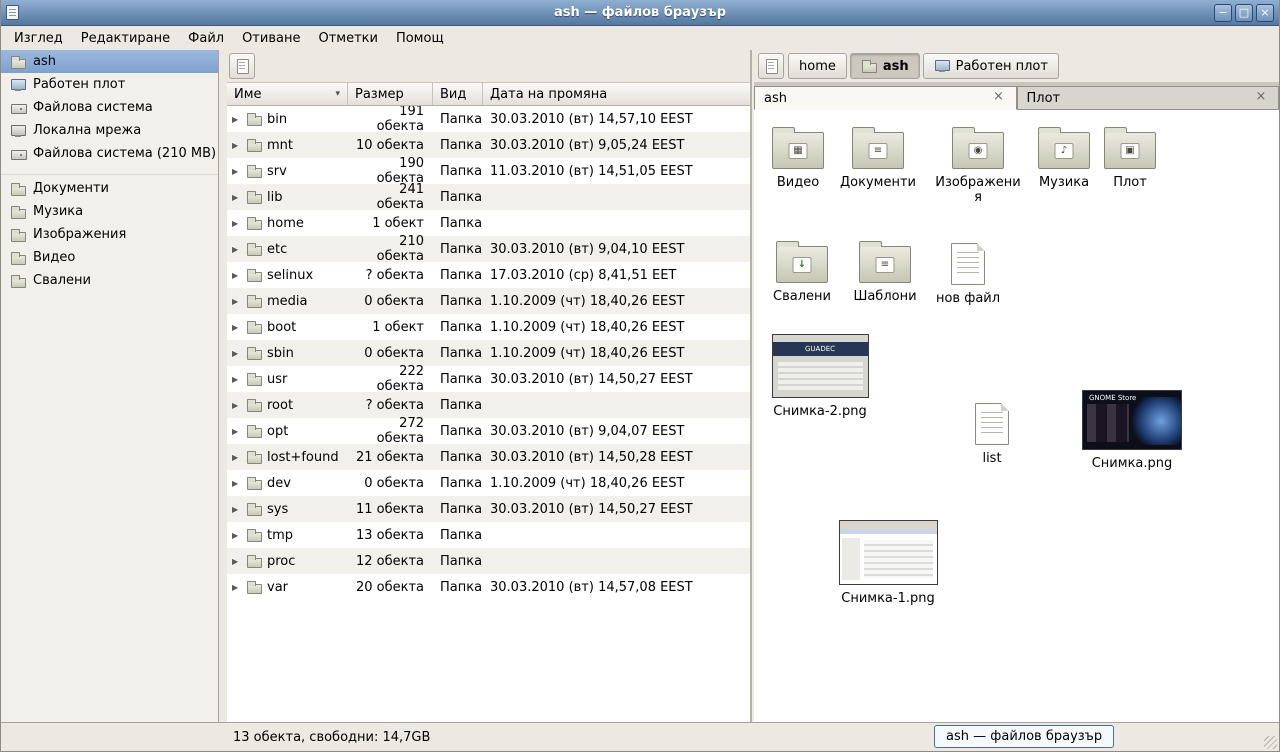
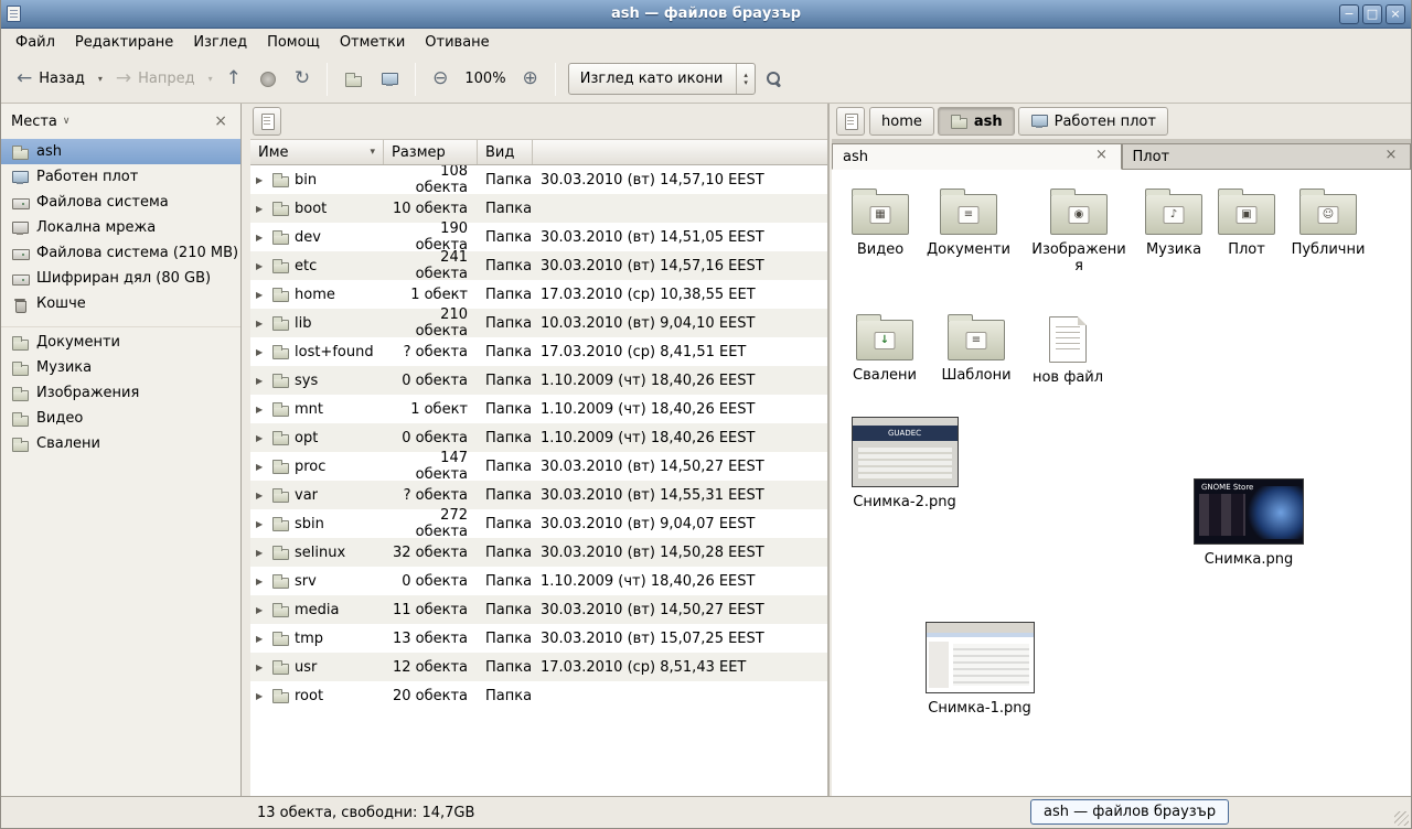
  ash — файлов браузър
- Изглед
+ Файл
  Редактиране
- Файл
+ Изглед
- Отиване
+ Помощ
  Отметки
- Помощ
+ Отиване
+ Назад
+ Напред
+ 100%
+ Изглед като икони
+ Места
  ash
  Работен плот
  Файлова система
  Локална мрежа
  Файлова система (210 MB)
+ Шифриран дял (80 GB)
+ Кошче
  Документи
  Музика
  Изображения
  Видео
  Свалени
  Име
  Размер
  Вид
- Дата на промяна
  bin
- 191 обекта
+ 108 обекта
  Папка
  30.03.2010 (вт) 14,57,10 EEST
- mnt
+ boot
  10 обекта
  Папка
- 30.03.2010 (вт) 9,05,24 EEST
- srv
+ dev
  190 обекта
  Папка
- 11.03.2010 (вт) 14,51,05 EEST
+ 30.03.2010 (вт) 14,51,05 EEST
- lib
+ etc
  241 обекта
  Папка
+ 30.03.2010 (вт) 14,57,16 EEST
  home
  1 обект
  Папка
+ 17.03.2010 (ср) 10,38,55 EET
- etc
+ lib
  210 обекта
  Папка
- 30.03.2010 (вт) 9,04,10 EEST
+ 10.03.2010 (вт) 9,04,10 EEST
- selinux
+ lost+found
  ? обекта
  Папка
  17.03.2010 (ср) 8,41,51 EET
- media
+ sys
  0 обекта
  Папка
  1.10.2009 (чт) 18,40,26 EEST
- boot
+ mnt
  1 обект
  Папка
  1.10.2009 (чт) 18,40,26 EEST
- sbin
+ opt
  0 обекта
  Папка
  1.10.2009 (чт) 18,40,26 EEST
- usr
+ proc
- 222 обекта
+ 147 обекта
  Папка
  30.03.2010 (вт) 14,50,27 EEST
- root
+ var
  ? обекта
  Папка
+ 30.03.2010 (вт) 14,55,31 EEST
- opt
+ sbin
  272 обекта
  Папка
  30.03.2010 (вт) 9,04,07 EEST
- lost+found
+ selinux
- 21 обекта
+ 32 обекта
  Папка
  30.03.2010 (вт) 14,50,28 EEST
- dev
+ srv
  0 обекта
  Папка
  1.10.2009 (чт) 18,40,26 EEST
- sys
+ media
  11 обекта
  Папка
  30.03.2010 (вт) 14,50,27 EEST
  tmp
  13 обекта
  Папка
+ 30.03.2010 (вт) 15,07,25 EEST
- proc
+ usr
  12 обекта
  Папка
+ 17.03.2010 (ср) 8,51,43 EET
- var
+ root
  20 обекта
  Папка
- 30.03.2010 (вт) 14,57,08 EEST
  home
  ash
  Работен плот
  ash
  Плот
  Видео
  Документи
  Изображения
  Музика
  Плот
+ Публични
  Свалени
  Шаблони
  нов файл
  GUADEC
  Снимка-2.png
- list
  GNOME Store
  Снимка.png
  Снимка-1.png
  13 обекта, свободни: 14,7GB
  ash — файлов браузър
